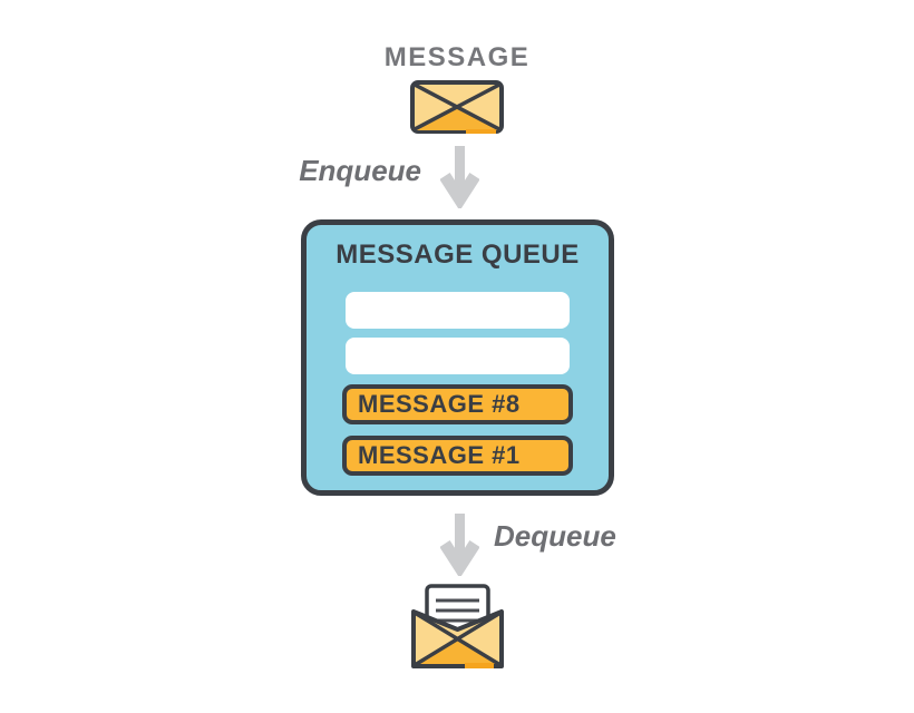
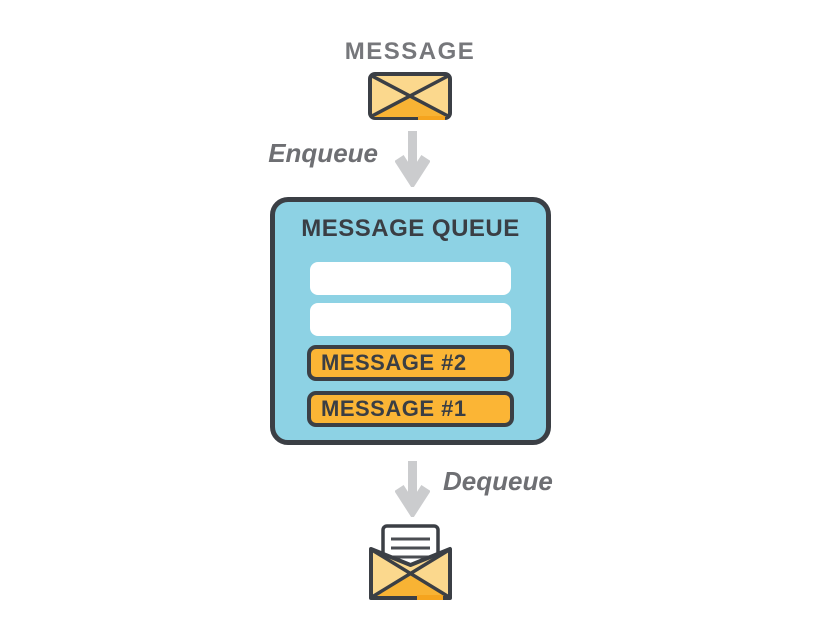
  MESSAGE
  Enqueue
  MESSAGE QUEUE
- MESSAGE #8
+ MESSAGE #2
  MESSAGE #1
  Dequeue
